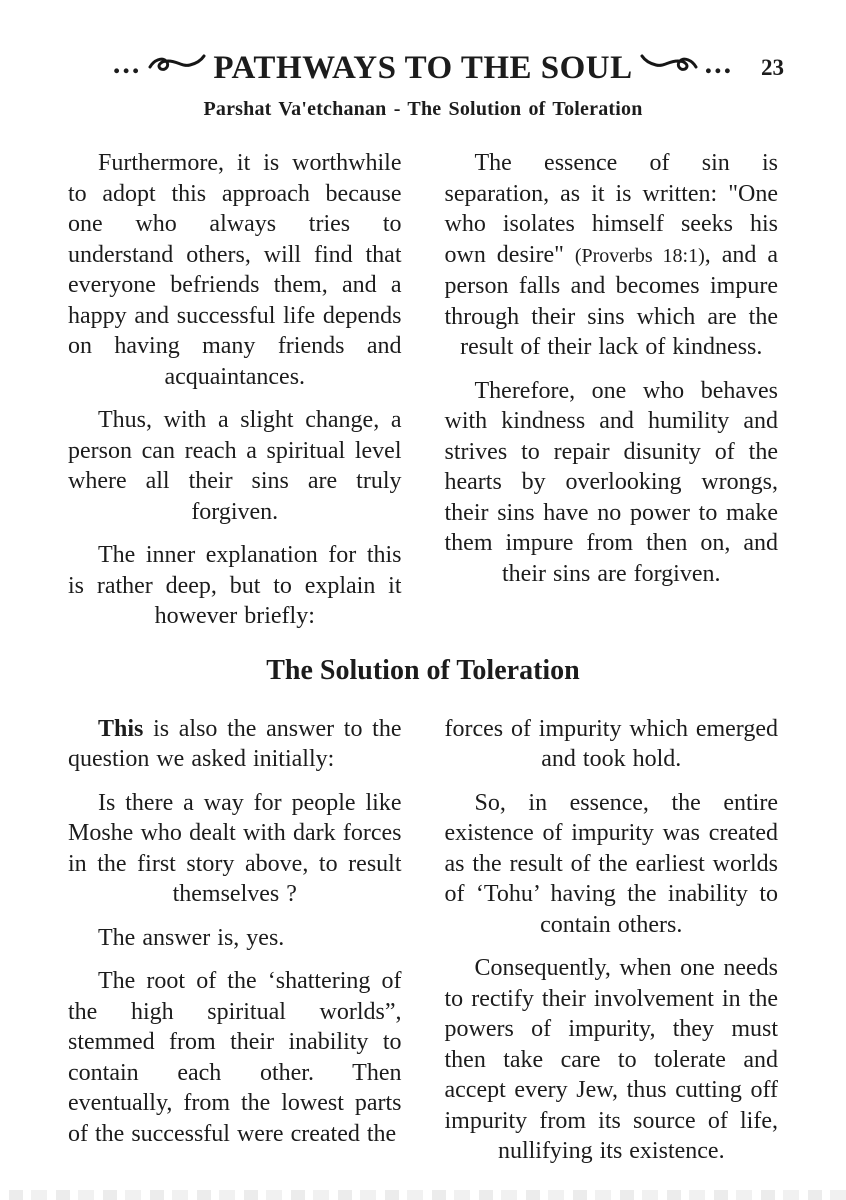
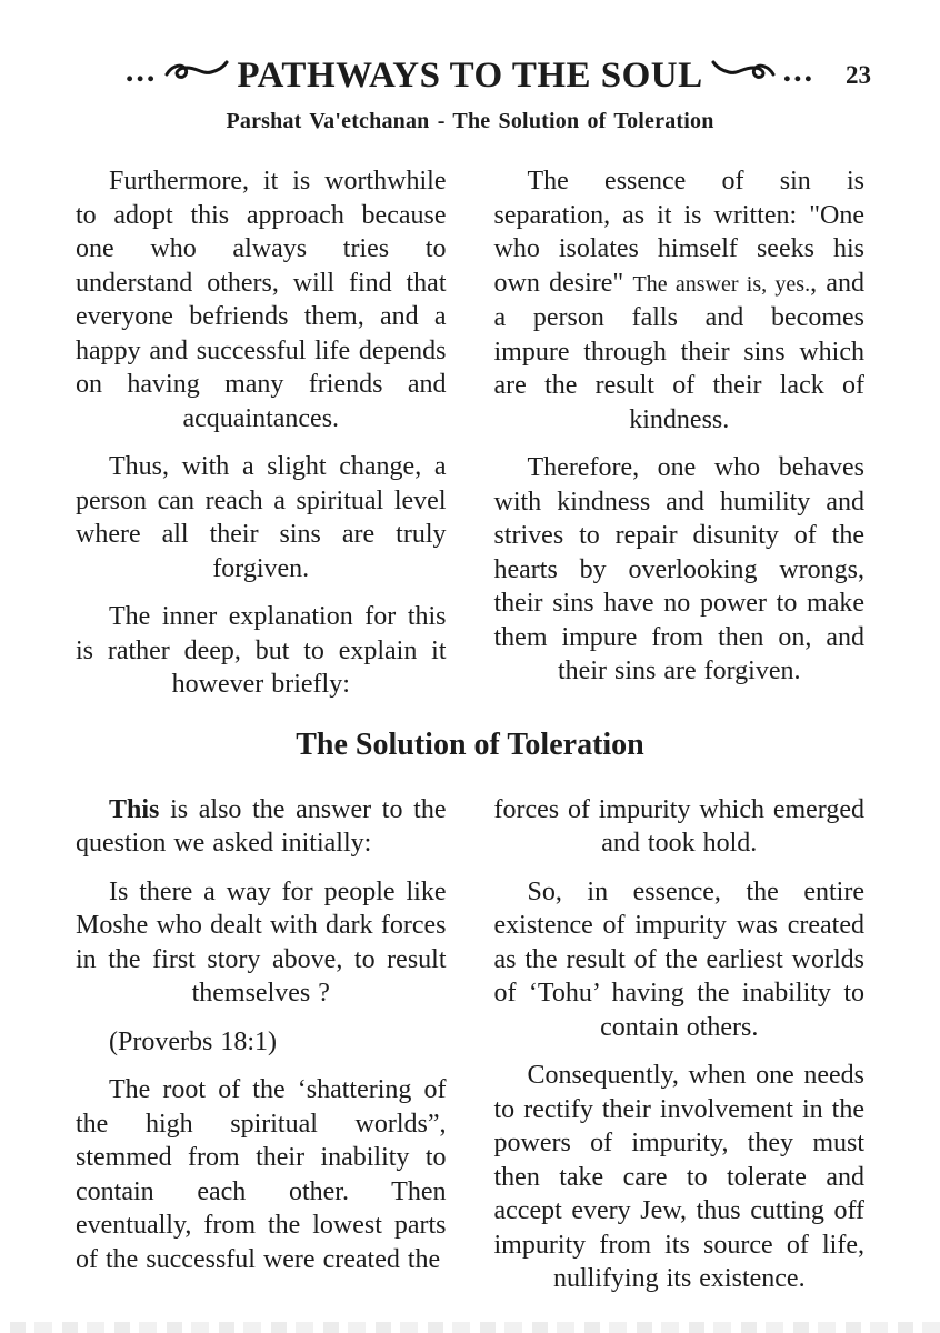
  ...
  PATHWAYS TO THE SOUL
  ...
  23
  Parshat Va'etchanan - The Solution of Toleration
  Furthermore, it is worthwhile to adopt this approach because one who always tries to understand others, will find that everyone befriends them, and a happy and successful life depends on having many friends and acquaintances.
  Thus, with a slight change, a person can reach a spiritual level where all their sins are truly forgiven.
  The inner explanation for this is rather deep, but to explain it however briefly:
- The essence of sin is separation, as it is written: "One who isolates himself seeks his own desire" (Proverbs 18:1), and a person falls and becomes impure through their sins which are the result of their lack of kindness.
+ The essence of sin is separation, as it is written: "One who isolates himself seeks his own desire" The answer is, yes., and a person falls and becomes impure through their sins which are the result of their lack of kindness.
  Therefore, one who behaves with kindness and humility and strives to repair disunity of the hearts by overlooking wrongs, their sins have no power to make them impure from then on, and their sins are forgiven.
  The Solution of Toleration
  This is also the answer to the question we asked initially:
  Is there a way for people like Moshe who dealt with dark forces in the first story above, to result themselves ?
- The answer is, yes.
+ (Proverbs 18:1)
  The root of the ‘shattering of the high spiritual worlds”, stemmed from their inability to contain each other. Then eventually, from the lowest parts of the successful were created the
  forces of impurity which emerged and took hold.
  So, in essence, the entire existence of impurity was created as the result of the earliest worlds of ‘Tohu’ having the inability to contain others.
  Consequently, when one needs to rectify their involvement in the powers of impurity, they must then take care to tolerate and accept every Jew, thus cutting off impurity from its source of life, nullifying its existence.
